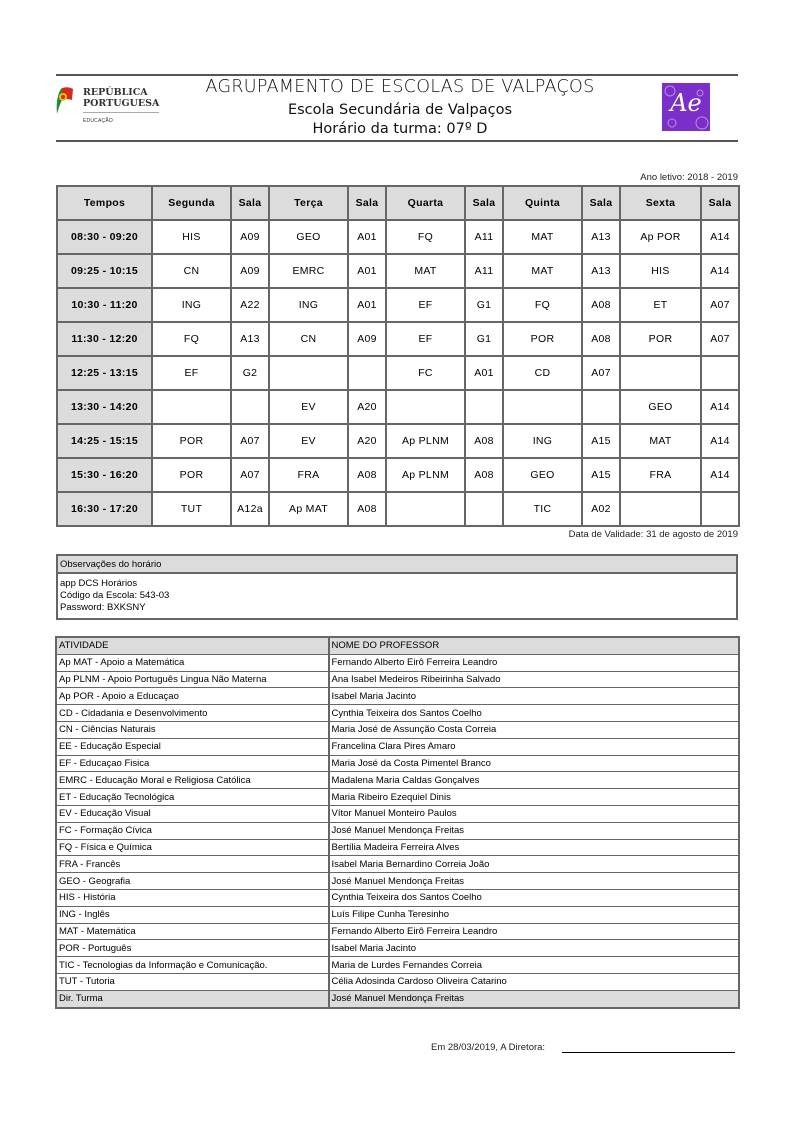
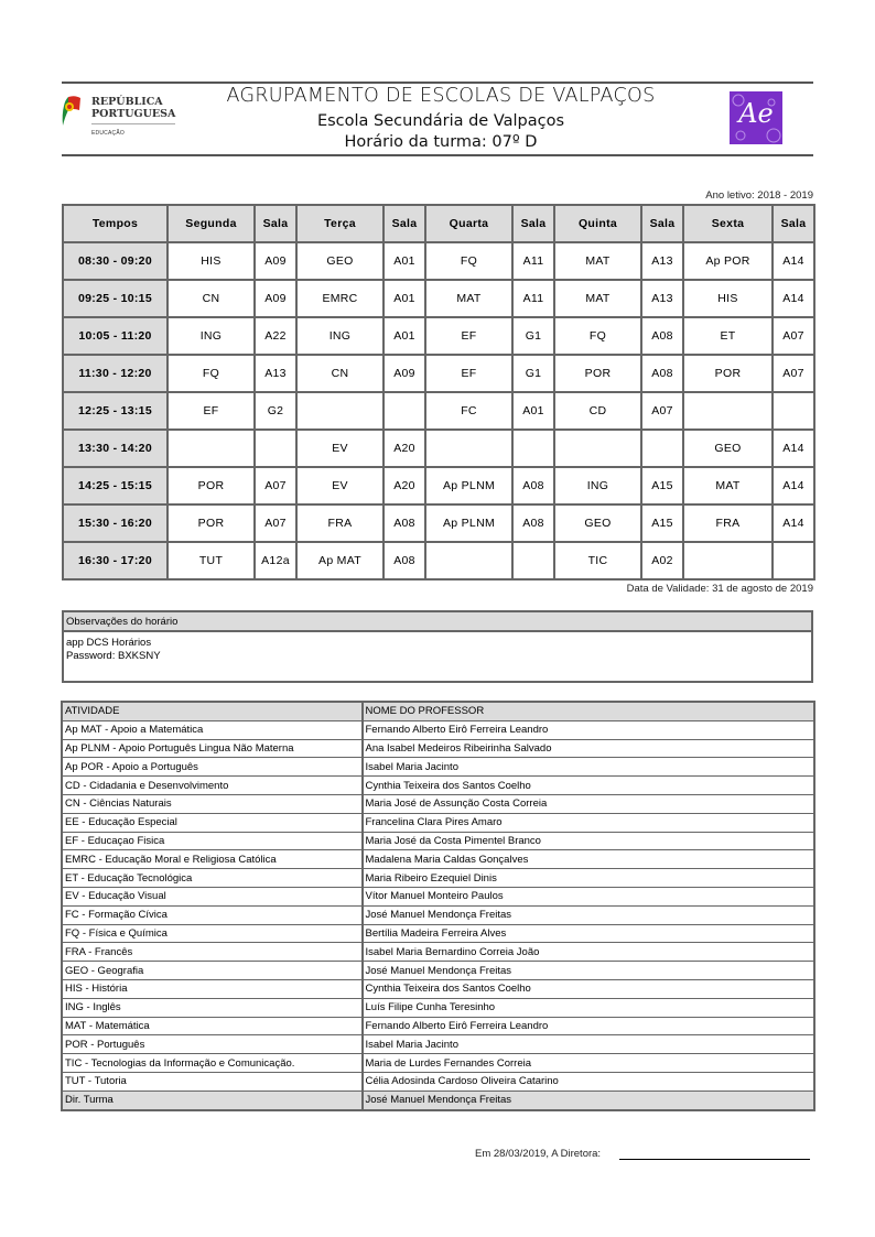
  REPÚBLICA
  PORTUGUESA
  AGRUPAMENTO DE ESCOLAS DE VALPAÇOS
  Escola Secundária de Valpaços
  Horário da turma: 07º D
  Ae
  Ano letivo: 2018 - 2019
  Tempos	Segunda	Sala	Terça	Sala	Quarta	Sala	Quinta	Sala	Sexta	Sala
  08:30 - 09:20	HIS	A09	GEO	A01	FQ	A11	MAT	A13	Ap POR	A14
  09:25 - 10:15	CN	A09	EMRC	A01	MAT	A11	MAT	A13	HIS	A14
- 10:30 - 11:20	ING	A22	ING	A01	EF	G1	FQ	A08	ET	A07
+ 10:05 - 11:20	ING	A22	ING	A01	EF	G1	FQ	A08	ET	A07
  11:30 - 12:20	FQ	A13	CN	A09	EF	G1	POR	A08	POR	A07
  12:25 - 13:15	EF	G2			FC	A01	CD	A07
  13:30 - 14:20			EV	A20					GEO	A14
  14:25 - 15:15	POR	A07	EV	A20	Ap PLNM	A08	ING	A15	MAT	A14
  15:30 - 16:20	POR	A07	FRA	A08	Ap PLNM	A08	GEO	A15	FRA	A14
  16:30 - 17:20	TUT	A12a	Ap MAT	A08			TIC	A02
  Data de Validade: 31 de agosto de 2019
  Observações do horário
  app DCS Horários
- Código da Escola: 543-03
  Password: BXKSNY
  ATIVIDADE	NOME DO PROFESSOR
  Ap MAT - Apoio a Matemática	Fernando Alberto Eirô Ferreira Leandro
  Ap PLNM - Apoio Português Lingua Não Materna	Ana Isabel Medeiros Ribeirinha Salvado
- Ap POR - Apoio a Educaçao	Isabel Maria Jacinto
+ Ap POR - Apoio a Português	Isabel Maria Jacinto
  CD - Cidadania e Desenvolvimento	Cynthia Teixeira dos Santos Coelho
  CN - Ciências Naturais	Maria José de Assunção Costa Correia
  EE - Educação Especial	Francelina Clara Pires Amaro
  EF - Educaçao Fisica	Maria José da Costa Pimentel Branco
  EMRC - Educação Moral e Religiosa Católica	Madalena Maria Caldas Gonçalves
  ET - Educação Tecnológica	Maria Ribeiro Ezequiel Dinis
  EV - Educação Visual	Vítor Manuel Monteiro Paulos
  FC - Formação Cívica	José Manuel Mendonça Freitas
  FQ - Física e Química	Bertília Madeira Ferreira Alves
  FRA - Francês	Isabel Maria Bernardino Correia João
  GEO - Geografia	José Manuel Mendonça Freitas
  HIS - História	Cynthia Teixeira dos Santos Coelho
  ING - Inglês	Luís Filipe Cunha Teresinho
  MAT - Matemática	Fernando Alberto Eirô Ferreira Leandro
  POR - Português	Isabel Maria Jacinto
  TIC - Tecnologias da Informação e Comunicação.	Maria de Lurdes Fernandes Correia
  TUT - Tutoria	Célia Adosinda Cardoso Oliveira Catarino
  Dir. Turma	José Manuel Mendonça Freitas
  Em 28/03/2019, A Diretora:
